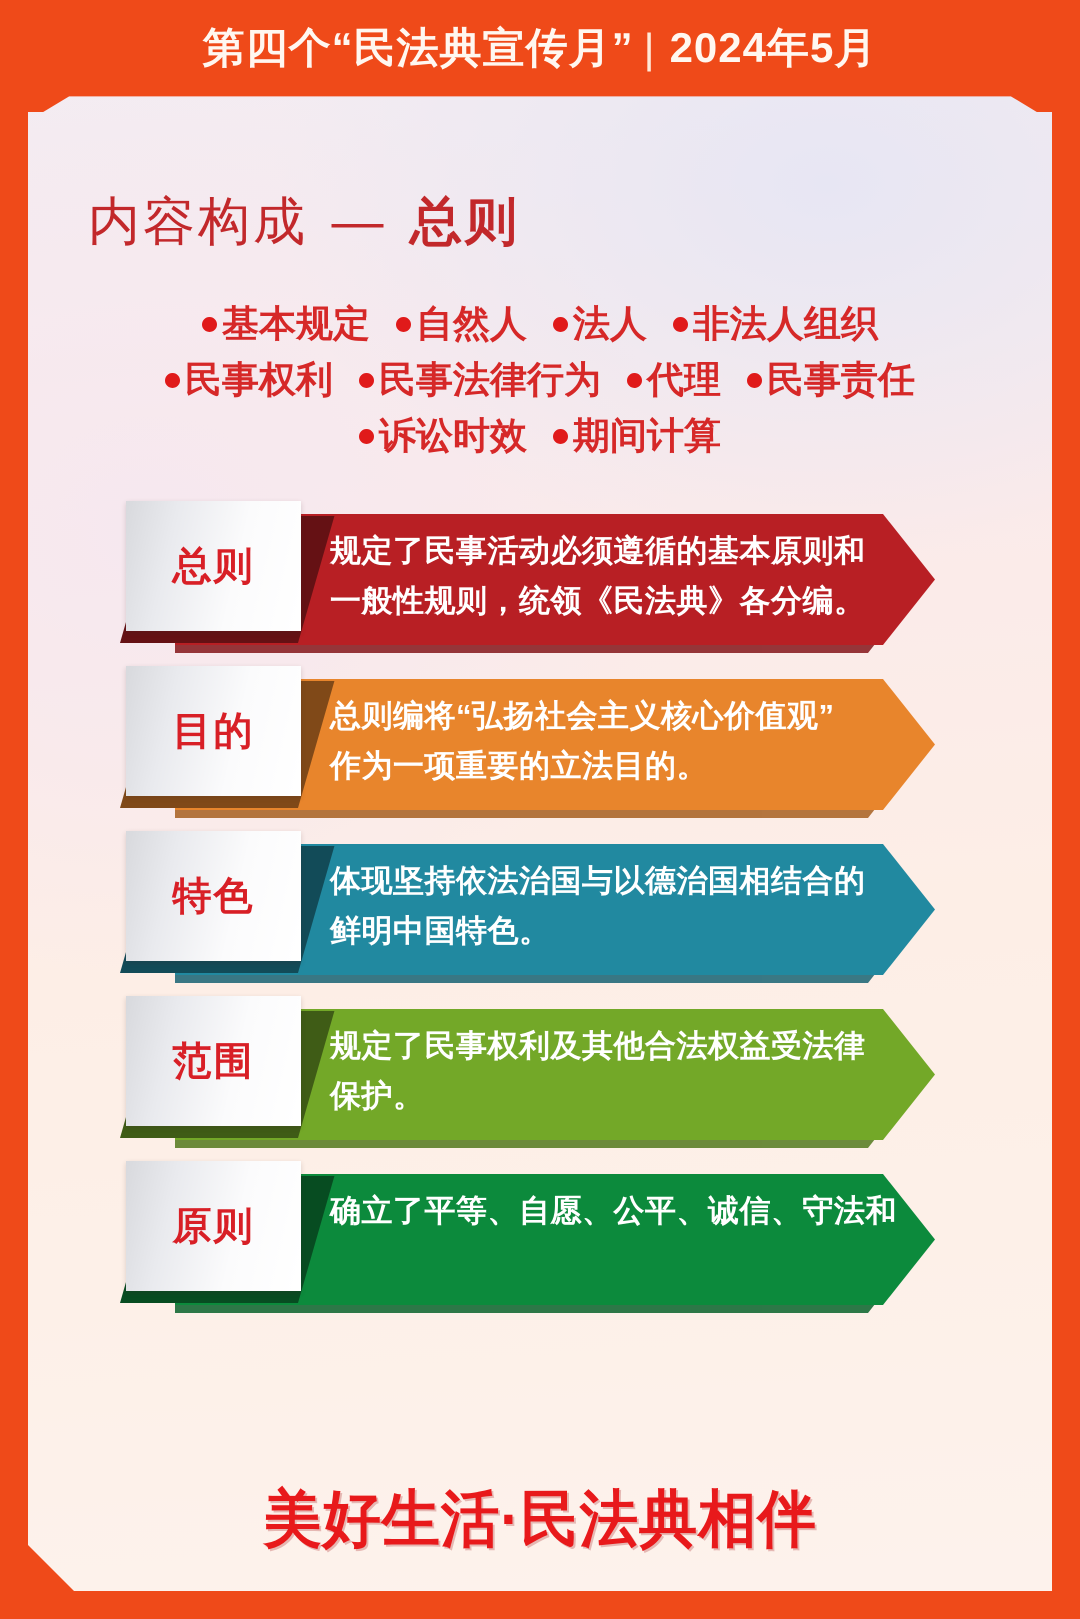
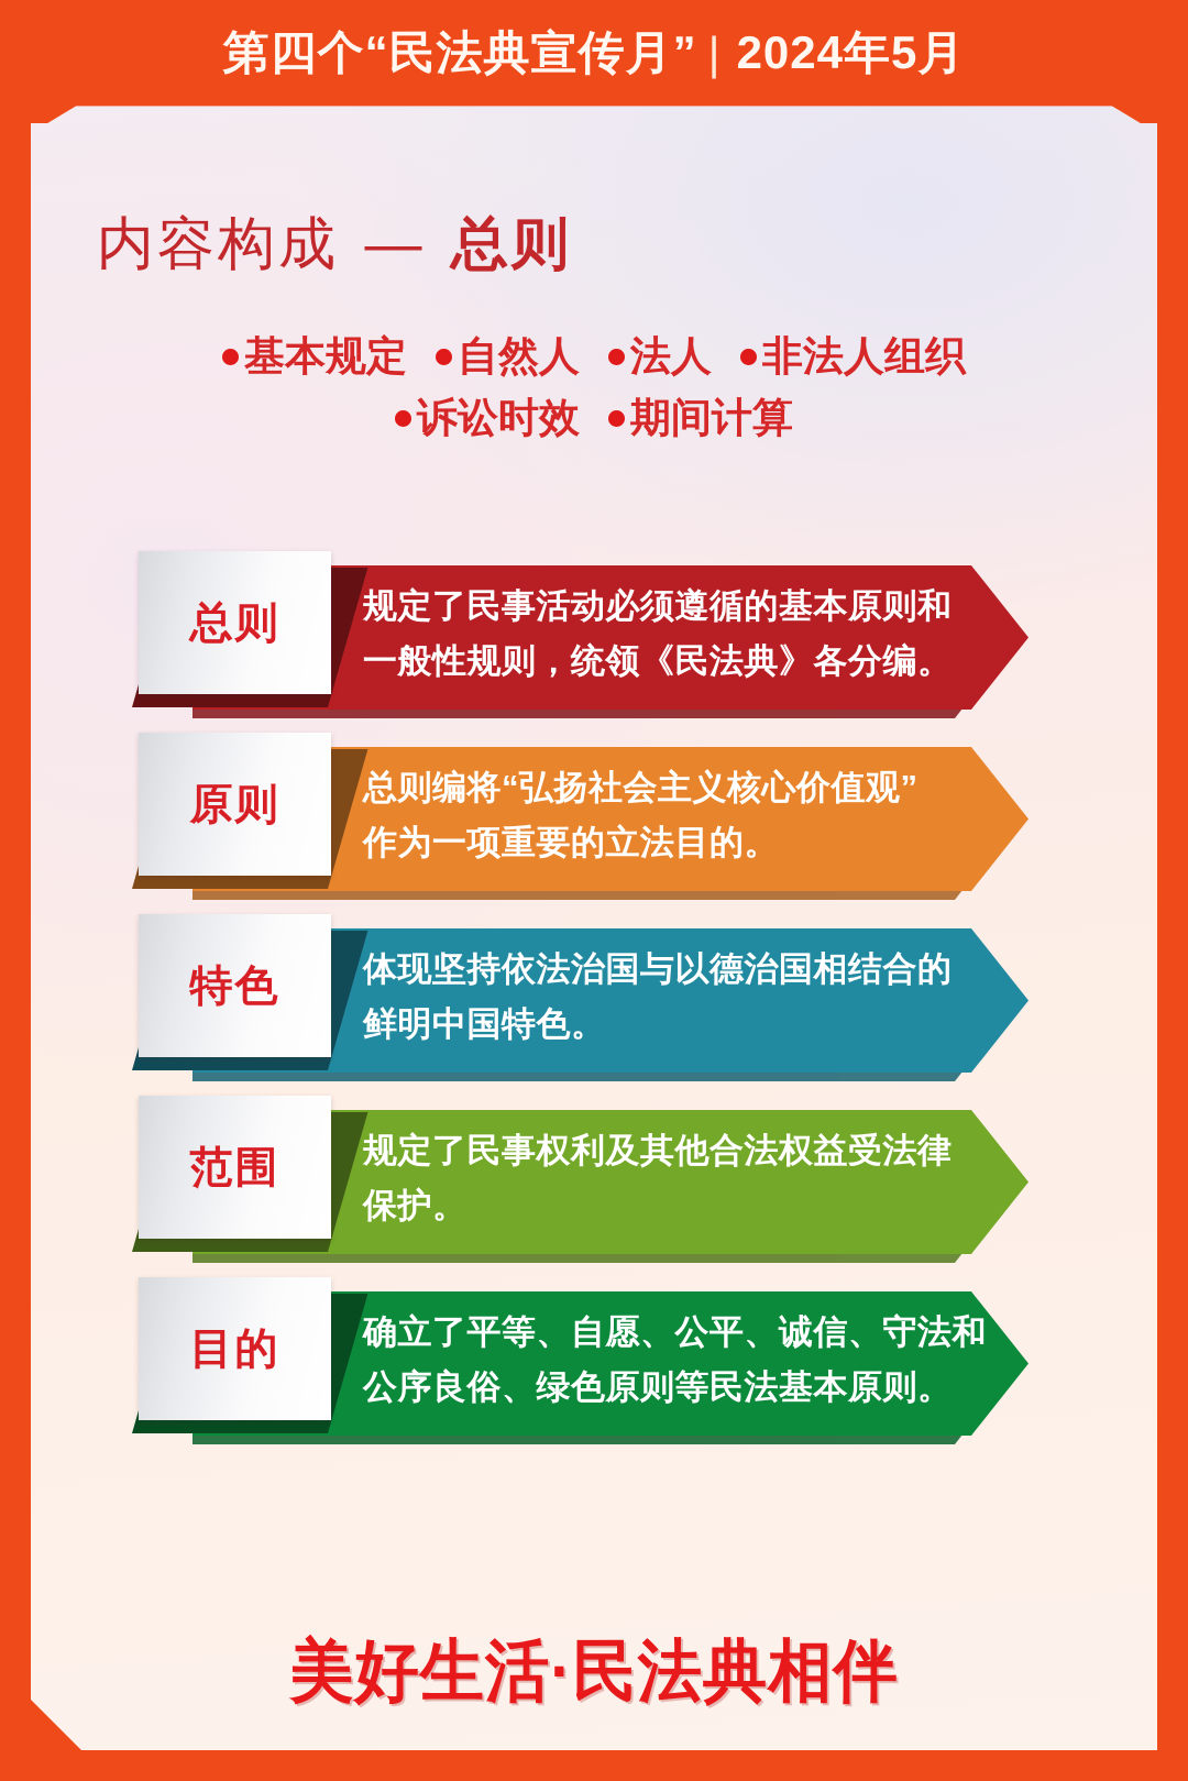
  第四个“民法典宣传月”
  |
  2024年5月
  内容构成 — 总则
  基本规定
  自然人
  法人
  非法人组织
- 民事权利
- 民事法律行为
- 代理
- 民事责任
  诉讼时效
  期间计算
  总则
  规定了民事活动必须遵循的基本原则和
  一般性规则，统领《民法典》各分编。
- 目的
+ 原则
  总则编将“弘扬社会主义核心价值观”
  作为一项重要的立法目的。
  特色
  体现坚持依法治国与以德治国相结合的
  鲜明中国特色。
  范围
  规定了民事权利及其他合法权益受法律
  保护。
- 原则
+ 目的
  确立了平等、自愿、公平、诚信、守法和
+ 公序良俗、绿色原则等民法基本原则。
  美好生活·民法典相伴
